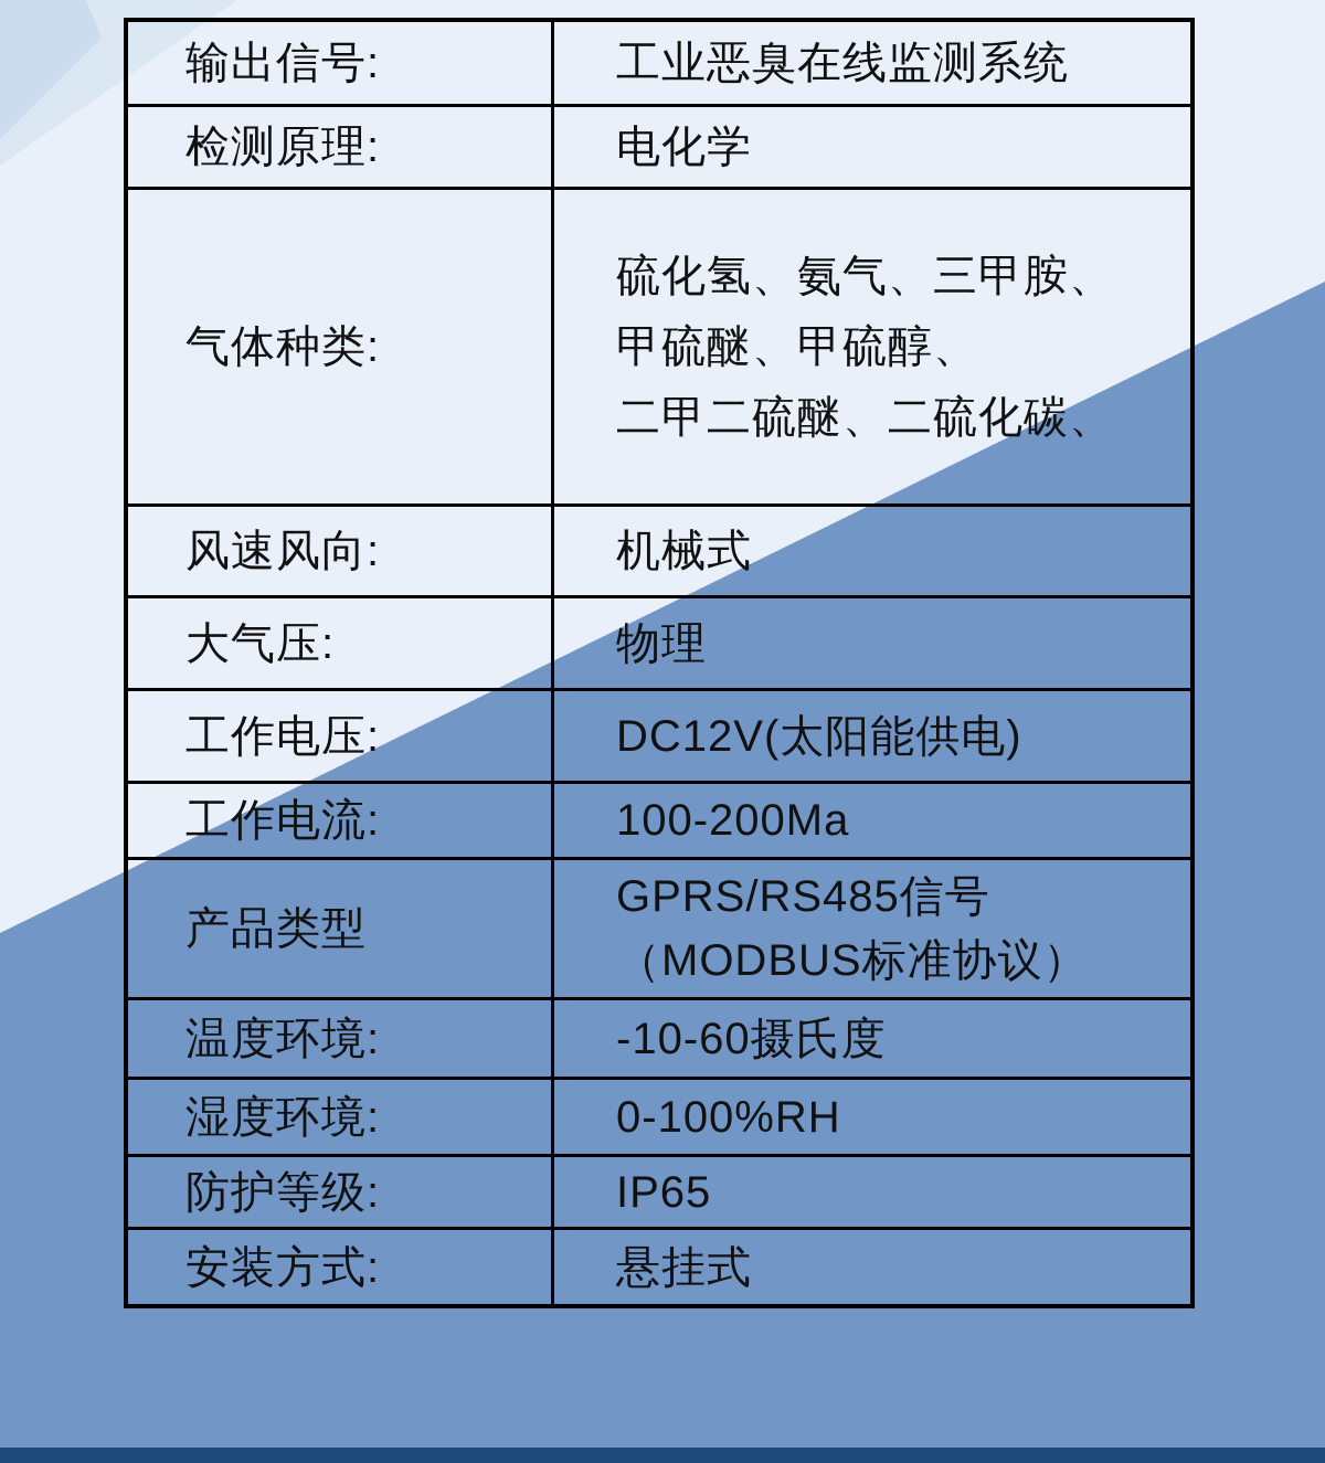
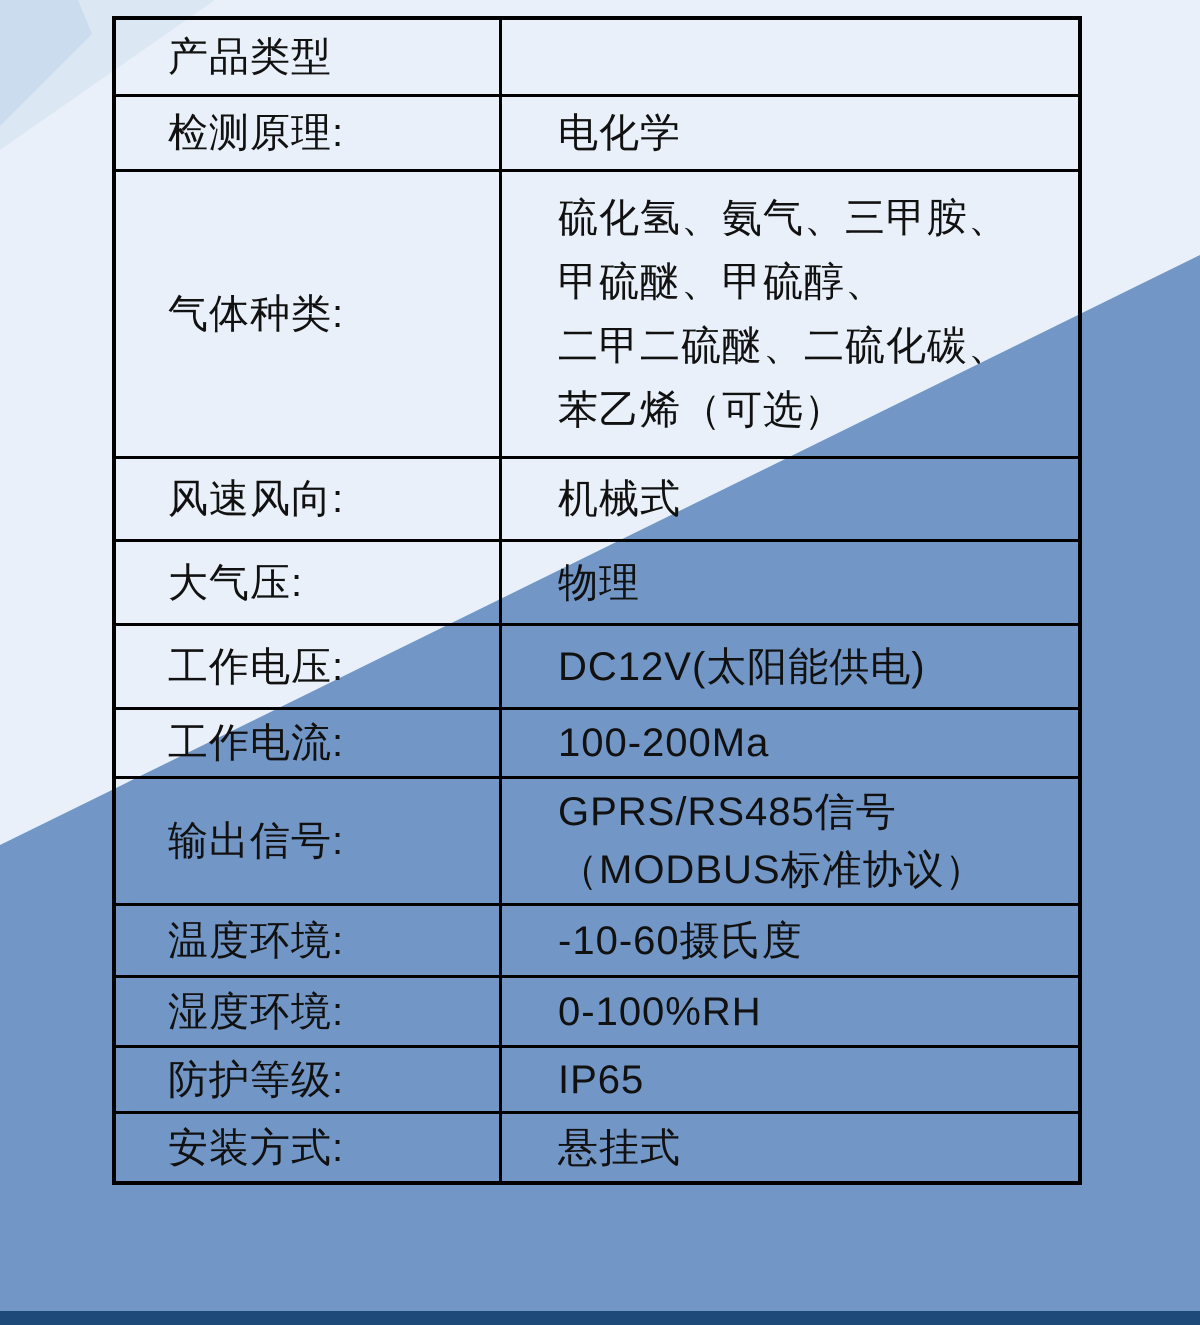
- 输出信号:
+ 产品类型
- 工业恶臭在线监测系统
  检测原理:
  电化学
  气体种类:
  硫化氢、氨气、三甲胺、
  甲硫醚、甲硫醇、
  二甲二硫醚、二硫化碳、
+ 苯乙烯（可选）
  风速风向:
  机械式
  大气压:
  物理
  工作电压:
  DC12V(太阳能供电)
  工作电流:
  100-200Ma
- 产品类型
+ 输出信号:
  GPRS/RS485信号
  （MODBUS标准协议）
  温度环境:
  -10-60摄氏度
  湿度环境:
  0-100%RH
  防护等级:
  IP65
  安装方式:
  悬挂式
